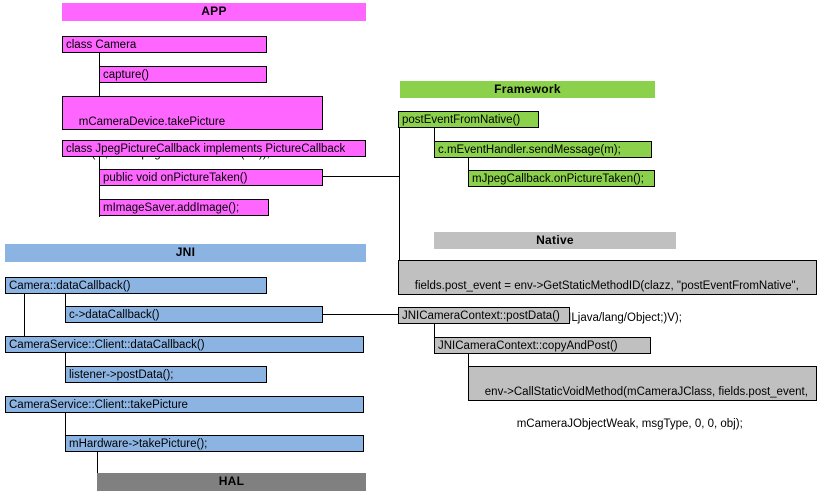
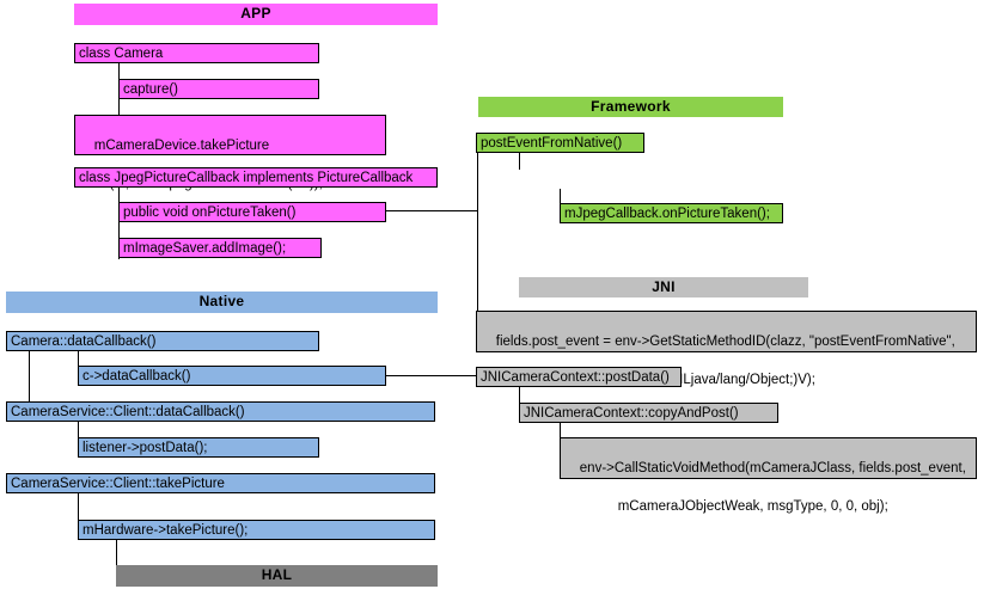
  APP
  class Camera
  capture()
  mCameraDevice.takePicture
  class JpegPictureCallback implements PictureCallback
  public void onPictureTaken()
  mImageSaver.addImage();
  Framework
  postEventFromNative()
- c.mEventHandler.sendMessage(m);
  mJpegCallback.onPictureTaken();
- Native
+ JNI
  fields.post_event = env->GetStaticMethodID(clazz, "postEventFromNative",
  JNICameraContext::postData()
  JNICameraContext::copyAndPost()
  env->CallStaticVoidMethod(mCameraJClass, fields.post_event,
  mCameraJObjectWeak, msgType, 0, 0, obj);
- JNI
+ Native
  Camera::dataCallback()
  c->dataCallback()
  CameraService::Client::dataCallback()
  listener->postData();
  CameraService::Client::takePicture
  mHardware->takePicture();
  HAL
